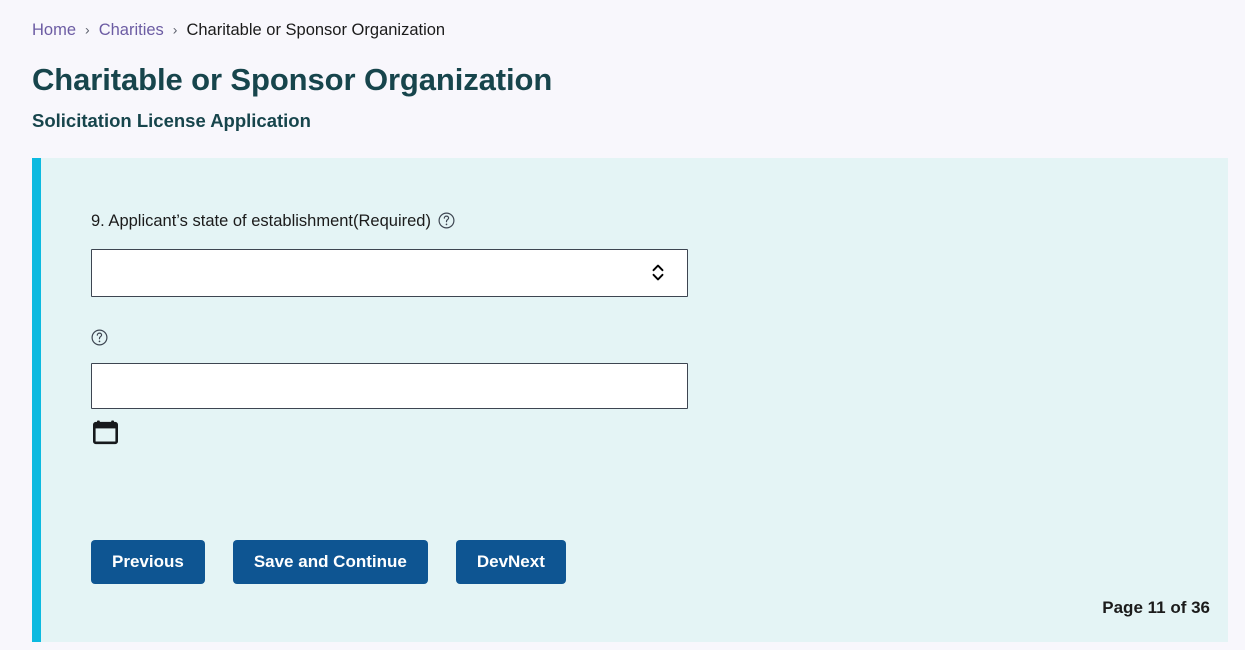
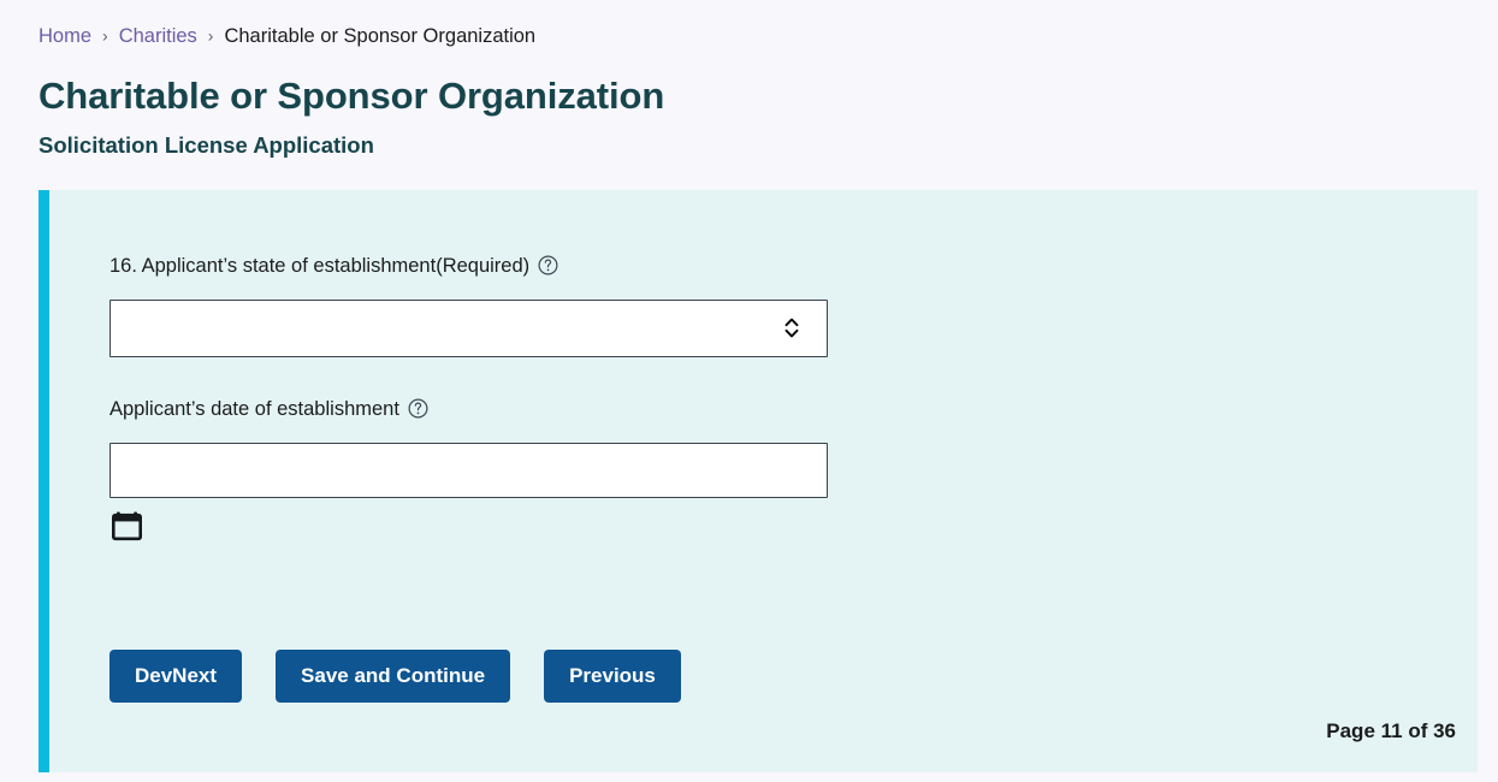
  Home
  ›
  Charities
  ›
  Charitable or Sponsor Organization
  Charitable or Sponsor Organization
  Solicitation License Application
- 9. Applicant’s state of establishment(Required)
+ 16. Applicant’s state of establishment(Required)
+ Applicant’s date of establishment
- Previous
+ DevNext
  Save and Continue
- DevNext
+ Previous
  Page 11 of 36
